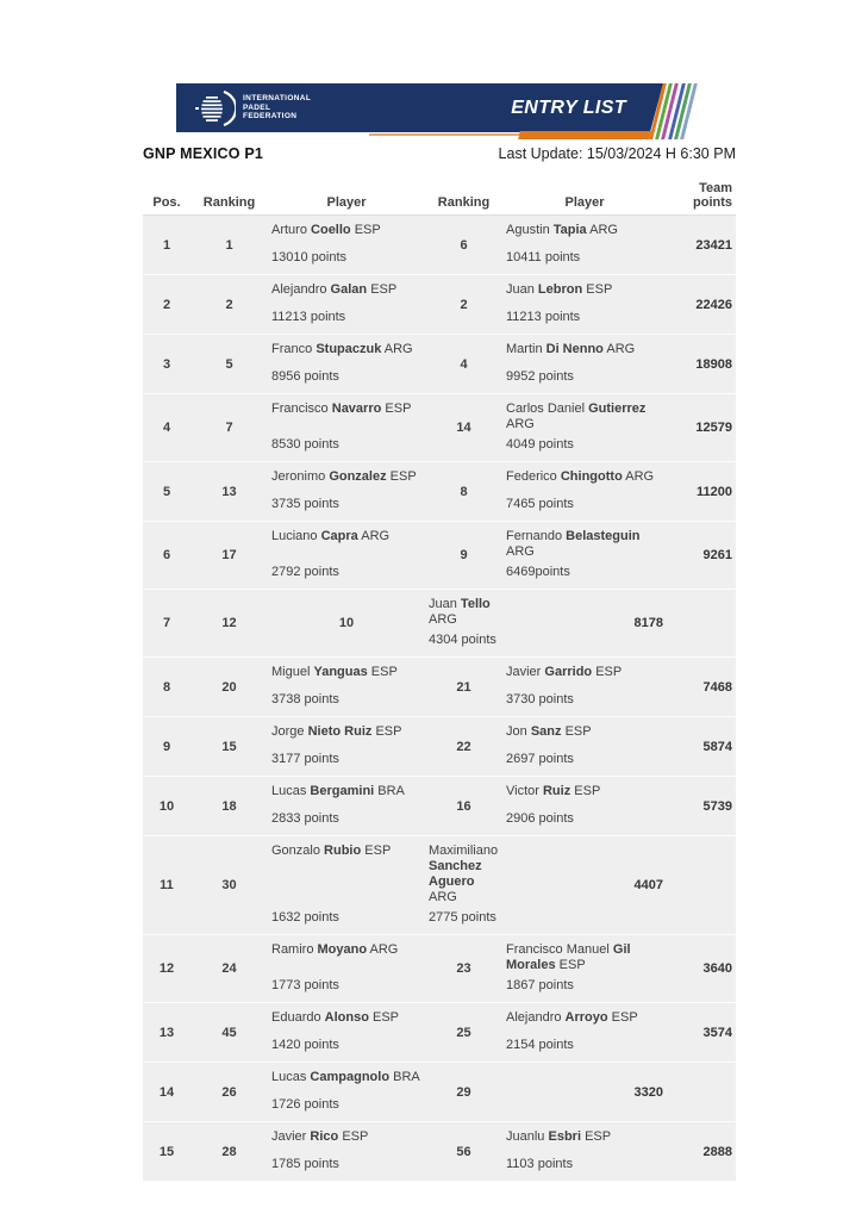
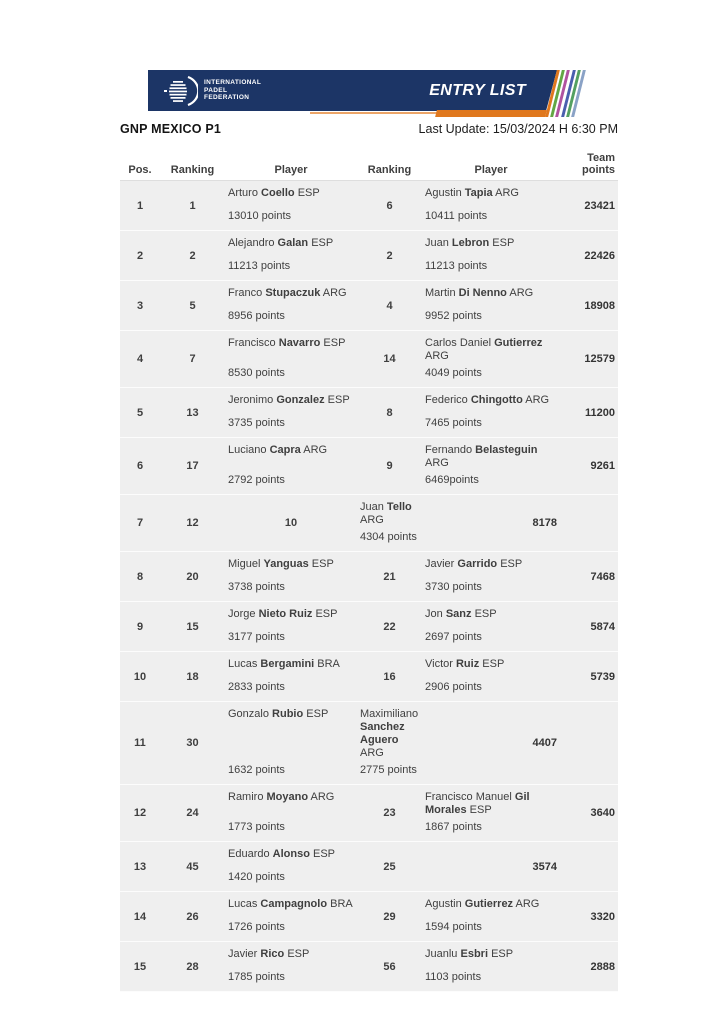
  ENTRY LIST
  GNP MEXICO P1
  Last Update: 15/03/2024 H 6:30 PM
  Pos.
  Ranking
  Player
  Ranking
  Player
  Team
  points
  1
  1
  Arturo Coello ESP
  13010 points
  6
  Agustin Tapia ARG
  10411 points
  23421
  2
  2
  Alejandro Galan ESP
  11213 points
  2
  Juan Lebron ESP
  11213 points
  22426
  3
  5
  Franco Stupaczuk ARG
  8956 points
  4
  Martin Di Nenno ARG
  9952 points
  18908
  4
  7
  Francisco Navarro ESP
  8530 points
  14
  Carlos Daniel Gutierrez ARG
  4049 points
  12579
  5
  13
  Jeronimo Gonzalez ESP
  3735 points
  8
  Federico Chingotto ARG
  7465 points
  11200
  6
  17
  Luciano Capra ARG
  2792 points
  9
  Fernando Belasteguin ARG
  6469points
  9261
  7
  12
  10
  Juan Tello ARG
  4304 points
  8178
  8
  20
  Miguel Yanguas ESP
  3738 points
  21
  Javier Garrido ESP
  3730 points
  7468
  9
  15
  Jorge Nieto Ruiz ESP
  3177 points
  22
  Jon Sanz ESP
  2697 points
  5874
  10
  18
  Lucas Bergamini BRA
  2833 points
  16
  Victor Ruiz ESP
  2906 points
  5739
  11
  30
  Gonzalo Rubio ESP
  1632 points
  Maximiliano Sanchez Aguero ARG
  2775 points
  4407
  12
  24
  Ramiro Moyano ARG
  1773 points
  23
  Francisco Manuel Gil Morales ESP
  1867 points
  3640
  13
  45
  Eduardo Alonso ESP
  1420 points
  25
- Alejandro Arroyo ESP
- 2154 points
  3574
  14
  26
  Lucas Campagnolo BRA
  1726 points
  29
+ Agustin Gutierrez ARG
+ 1594 points
  3320
  15
  28
  Javier Rico ESP
  1785 points
  56
  Juanlu Esbri ESP
  1103 points
  2888
